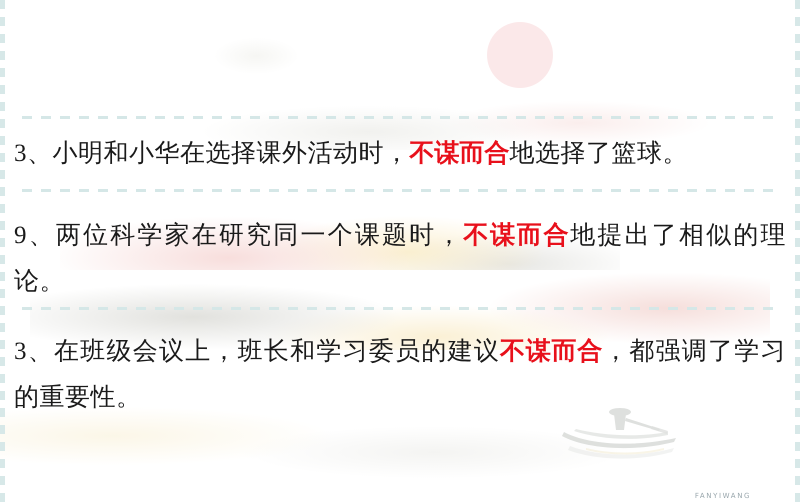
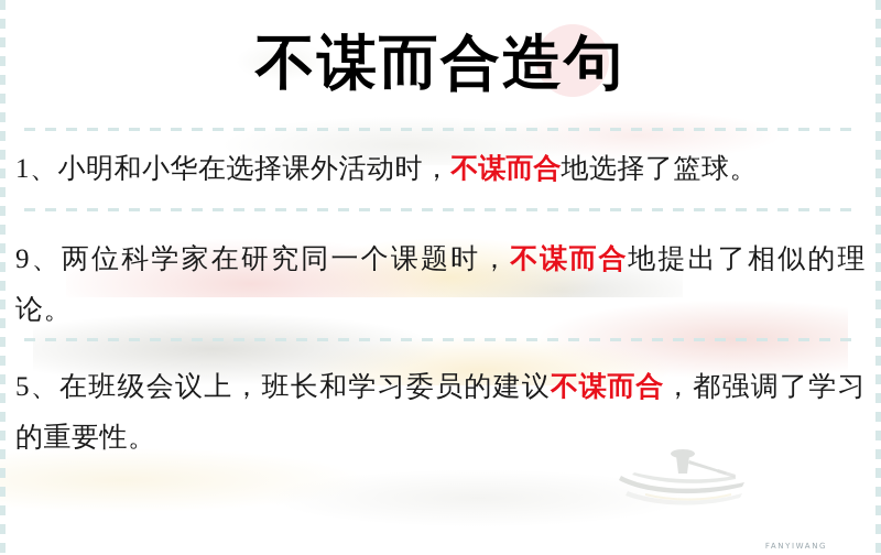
+ 不谋而合造句
- 3、小明和小华在选择课外活动时，不谋而合地选择了篮球。
+ 1、小明和小华在选择课外活动时，不谋而合地选择了篮球。
  9、两位科学家在研究同一个课题时，不谋而合地提出了相似的理论。
- 3、在班级会议上，班长和学习委员的建议不谋而合，都强调了学习的重要性。
+ 5、在班级会议上，班长和学习委员的建议不谋而合，都强调了学习的重要性。
  FANYIWANG
